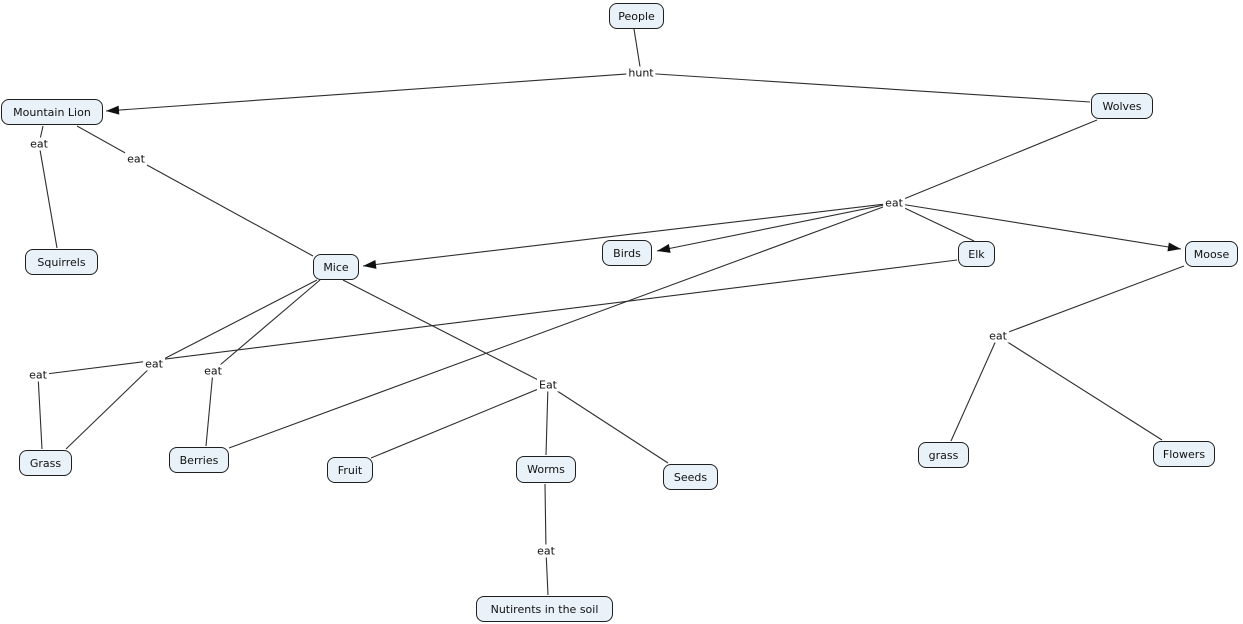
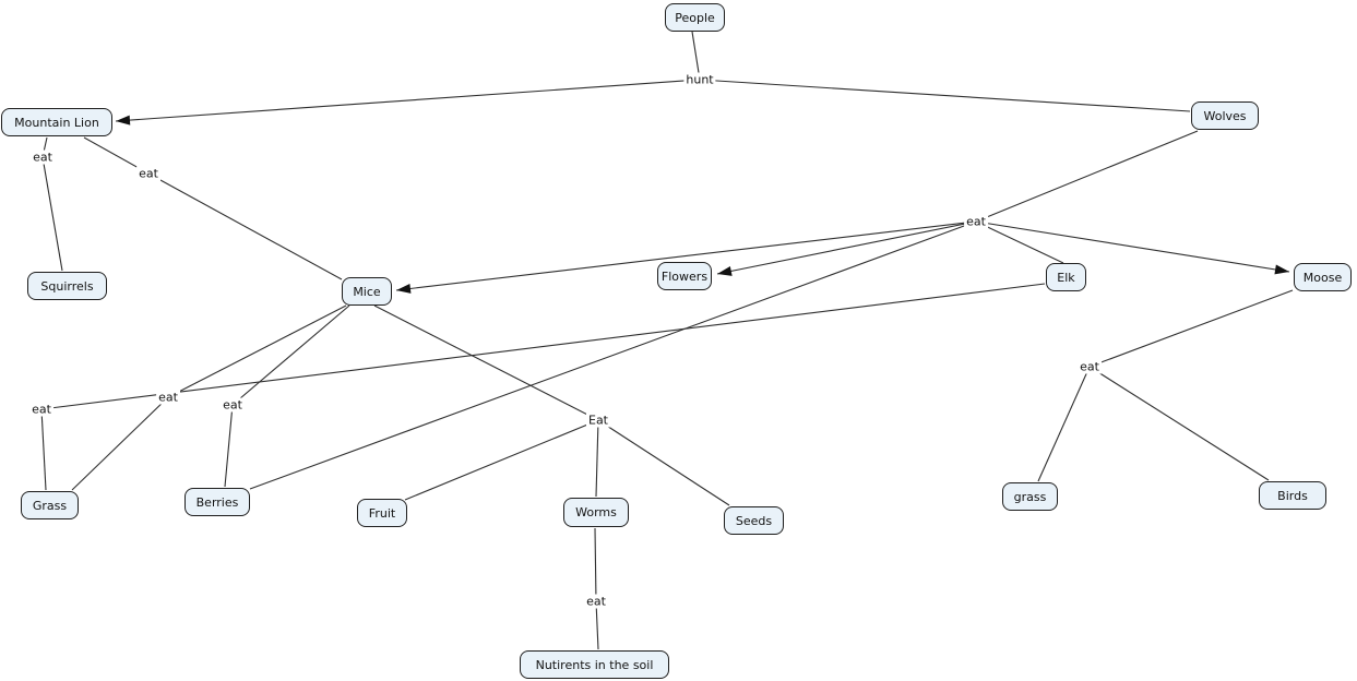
  hunt
  eat
  eat
  eat
  eat
  eat
  eat
  Eat
  eat
  eat
  People
  Mountain Lion
  Wolves
  Squirrels
  Mice
- Birds
+ Flowers
  Elk
  Moose
  Grass
  Berries
  Fruit
  Worms
  Seeds
  grass
- Flowers
+ Birds
  Nutirents in the soil
